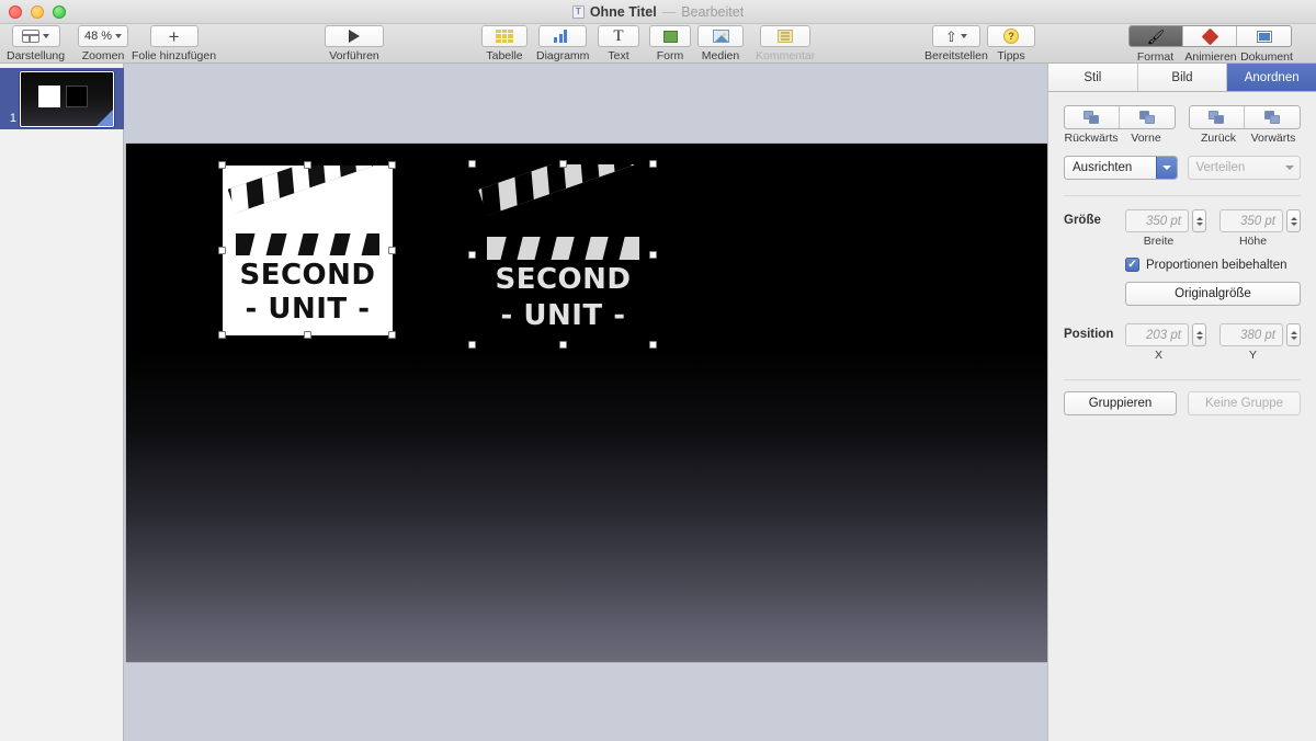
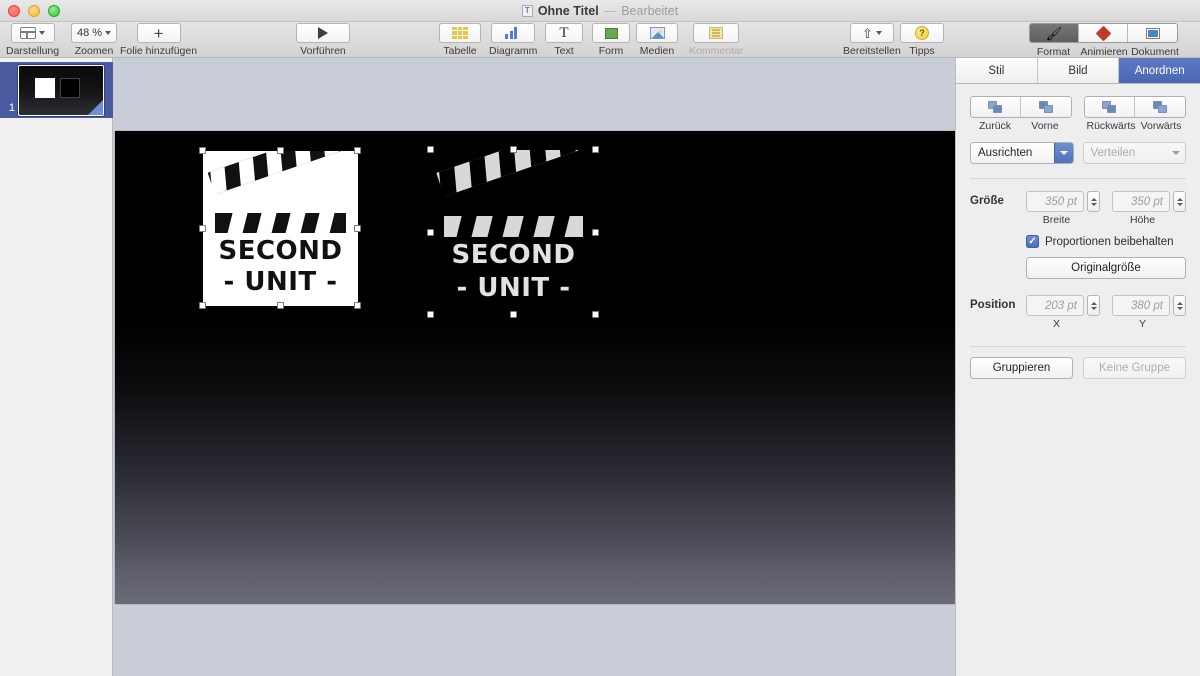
  T
  Ohne Titel
  —
  Bearbeitet
  Darstellung
  48 %
  Zoomen
  +
  Folie hinzufügen
  Vorführen
  Tabelle
  Diagramm
  T
  Text
  Form
  Medien
  Kommentar
  ⇧
  Bereitstellen
  ?
  Tipps
  🖌
  Format
  Animieren
  Dokument
  1
  SECOND
  - UNIT -
  SECOND
  - UNIT -
  Stil
  Bild
  Anordnen
- Rückwärts
+ Zurück
  Vorne
- Zurück
+ Rückwärts
  Vorwärts
  Ausrichten
  Verteilen
  Größe
  350 pt
  Breite
  350 pt
  Höhe
  Proportionen beibehalten
  Originalgröße
  Position
  203 pt
  X
  380 pt
  Y
  Gruppieren
  Keine Gruppe
